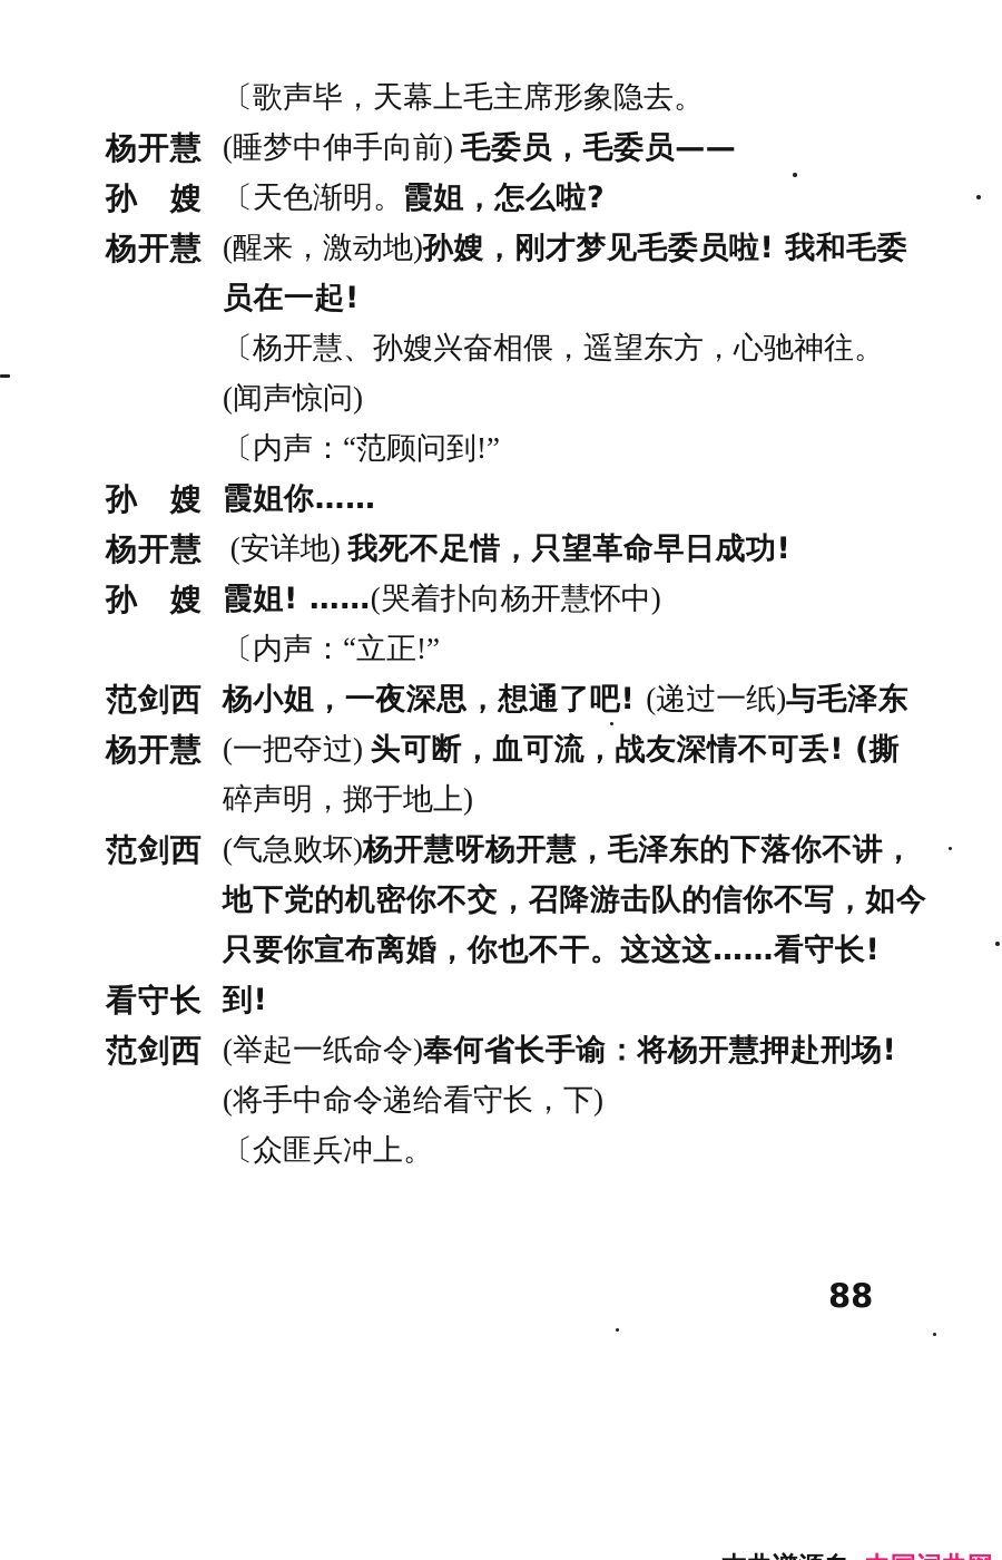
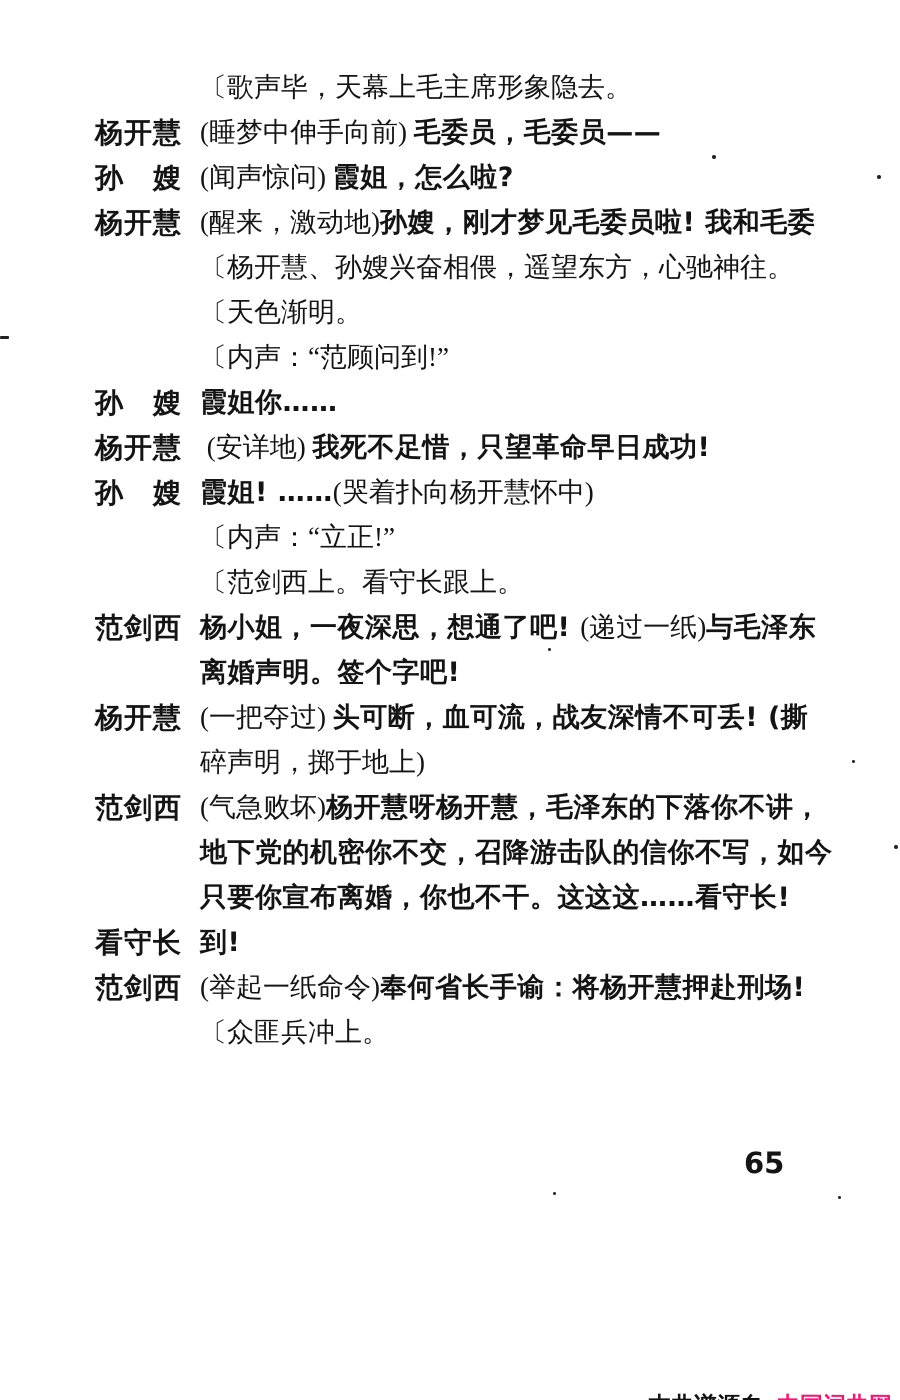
  〔歌声毕，天幕上毛主席形象隐去。
  杨开慧
  (睡梦中伸手向前) 毛委员，毛委员——
  孙 嫂
- 〔天色渐明。霞姐，怎么啦?
+ (闻声惊问) 霞姐，怎么啦?
  杨开慧
  (醒来，激动地)孙嫂，刚才梦见毛委员啦! 我和毛委
- 员在一起!
  〔杨开慧、孙嫂兴奋相偎，遥望东方，心驰神往。
- (闻声惊问)
+ 〔天色渐明。
  〔内声：“范顾问到!”
  孙 嫂
  霞姐你……
  杨开慧
  (安详地) 我死不足惜，只望革命早日成功!
  孙 嫂
  霞姐! ……(哭着扑向杨开慧怀中)
  〔内声：“立正!”
+ 〔范剑西上。看守长跟上。
  范剑西
  杨小姐，一夜深思，想通了吧! (递过一纸)与毛泽东
+ 离婚声明。签个字吧!
  杨开慧
  (一把夺过) 头可断，血可流，战友深情不可丢! (撕
  碎声明，掷于地上)
  范剑西
  (气急败坏)杨开慧呀杨开慧，毛泽东的下落你不讲，
  地下党的机密你不交，召降游击队的信你不写，如今
  只要你宣布离婚，你也不干。这这这……看守长!
  看守长
  到!
  范剑西
  (举起一纸命令)奉何省长手谕：将杨开慧押赴刑场!
- (将手中命令递给看守长，下)
  〔众匪兵冲上。
- 88
+ 65
